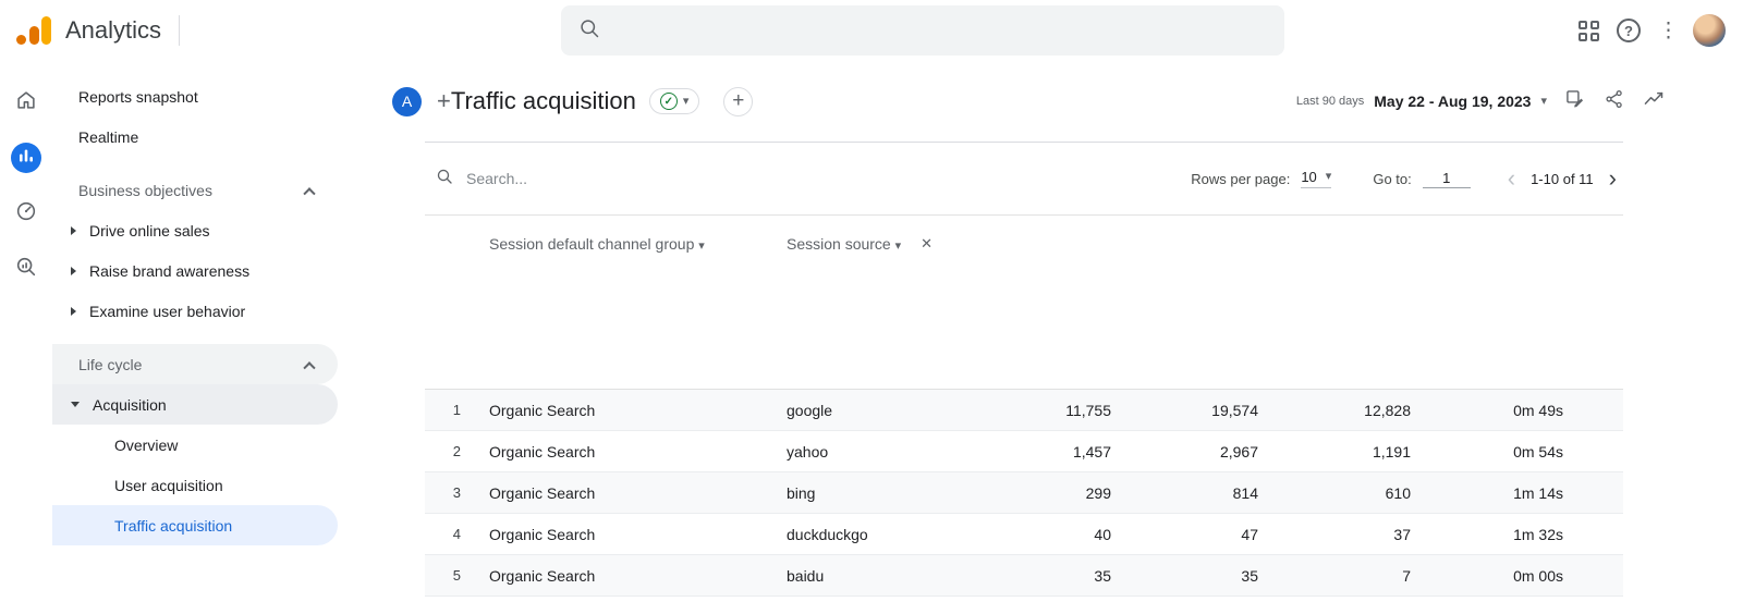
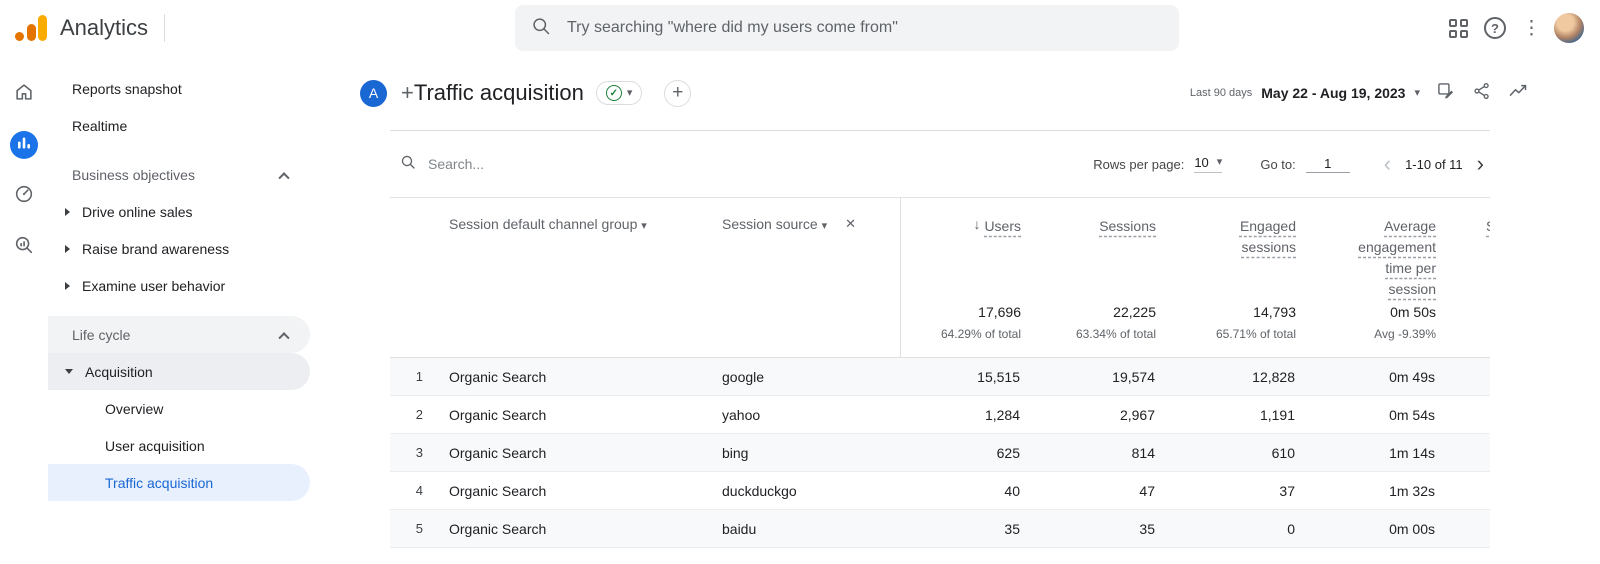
  Analytics
+ Try searching "where did my users come from"
  ?
  ⋮
  Reports snapshot
  Realtime
  Business objectives
  Drive online sales
  Raise brand awareness
  Examine user behavior
  Life cycle
  Acquisition
  Overview
  User acquisition
  Traffic acquisition
  A
  +
  Traffic acquisition
  ✓
  ▾
  +
  Last 90 days
  May 22 - Aug 19, 2023
  ▾
  Search...
  Rows per page:
  10
  ▾
  Go to:
  1
  ‹
  1-10 of 11
  ›
  Session default channel group ▾
  Session source ▾
  ✕
+ ↓
+ Users
+ 17,696
+ 64.29% of total
+ Sessions
+ 22,225
+ 63.34% of total
+ Engaged sessions
+ 14,793
+ 65.71% of total
+ Average engagement time per session
+ 0m 50s
+ Avg -9.39%
  1
  Organic Search
  google
- 11,755
+ 15,515
  19,574
  12,828
  0m 49s
  2
  Organic Search
  yahoo
- 1,457
+ 1,284
  2,967
  1,191
  0m 54s
  3
  Organic Search
  bing
- 299
+ 625
  814
  610
  1m 14s
  4
  Organic Search
  duckduckgo
  40
  47
  37
  1m 32s
  5
  Organic Search
  baidu
  35
  35
- 7
+ 0
  0m 00s
